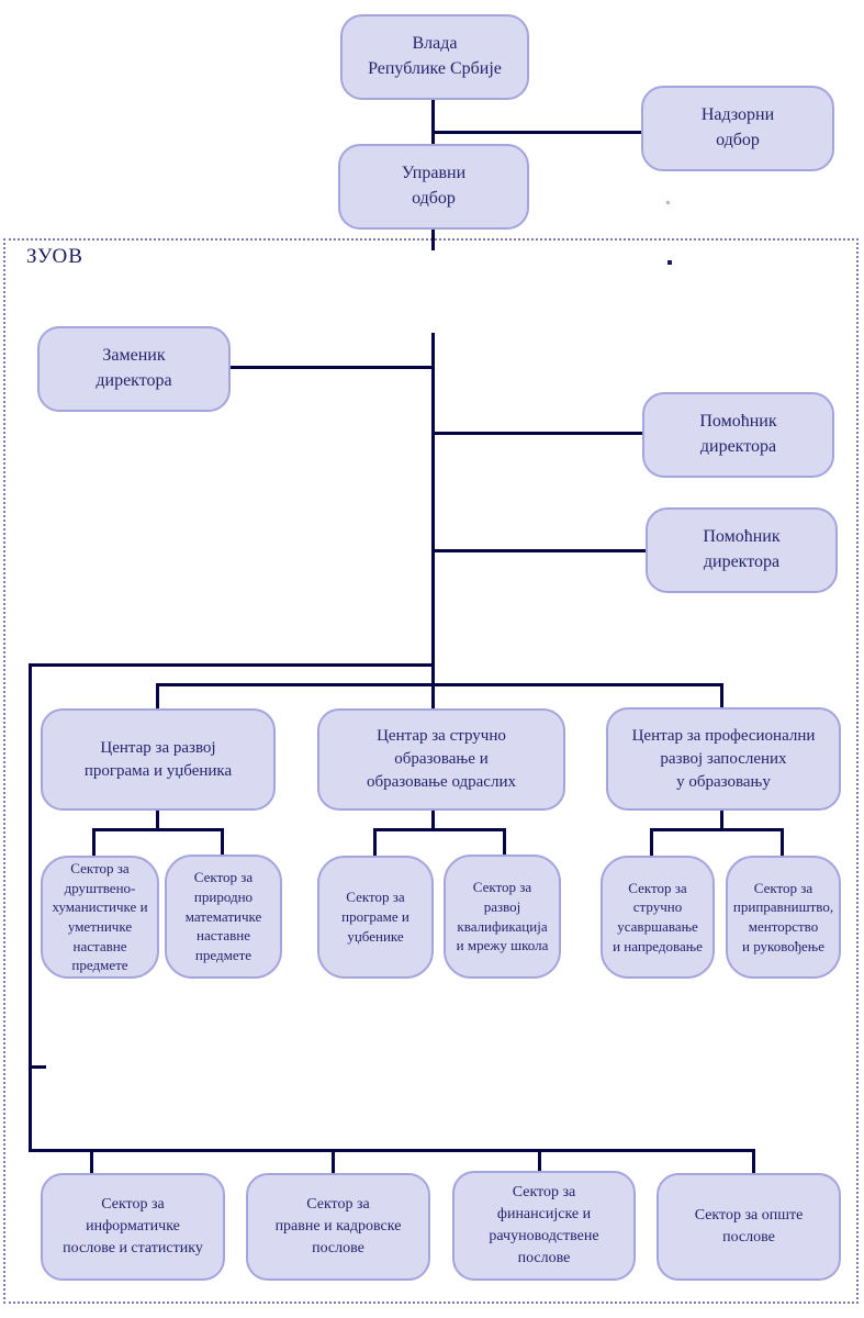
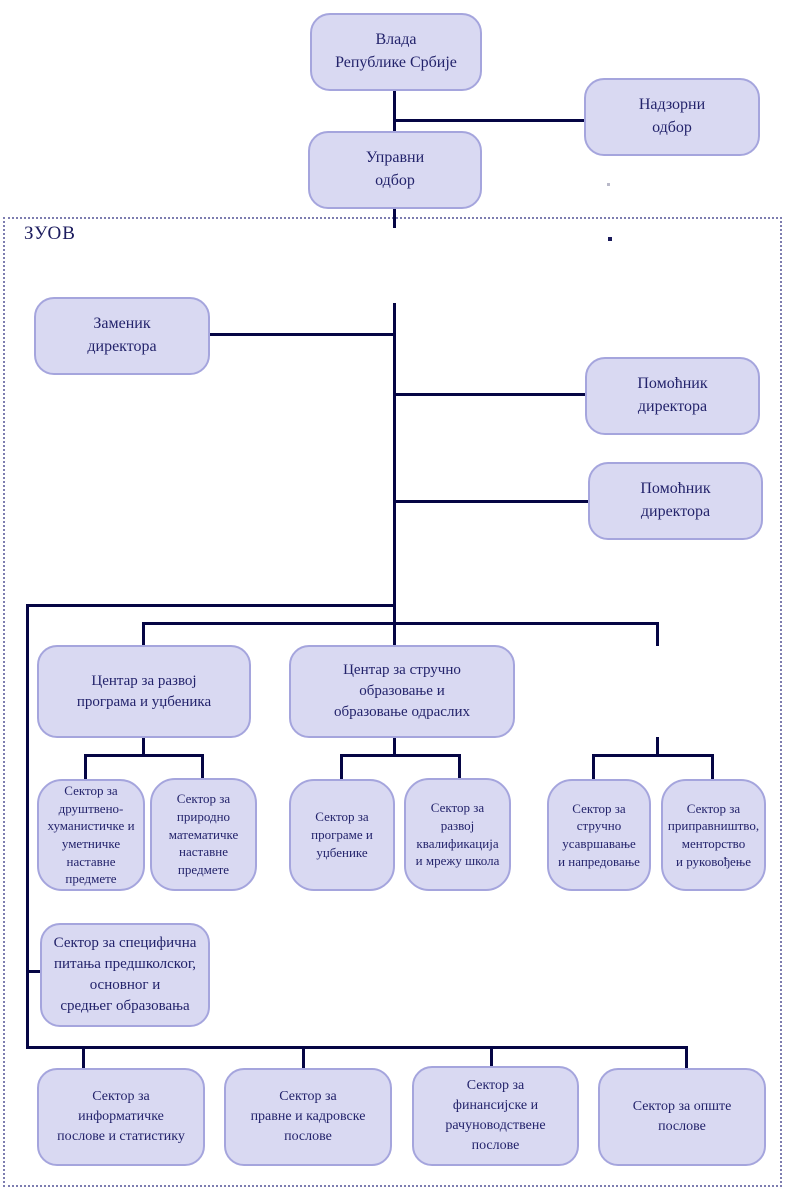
  ЗУОВ
  Влада
  Републике Србије
  Надзорни
  одбор
  Управни
  одбор
  Заменик
  директора
  Помоћник
  директора
  Помоћник
  директора
  Центар за развој
  програма и уџбеника
  Центар за стручно
  образовање и
  образовање одраслих
- Центар за професионални
- развој запослених
- у образовању
  Сектор за
  друштвено-
  хуманистичке и
  уметничке
  наставне
  предмете
  Сектор за
  природно
  математичке
  наставне
  предмете
  Сектор за
  програме и
  уџбенике
  Сектор за
  развој
  квалификација
  и мрежу школа
  Сектор за
  стручно
  усавршавање
  и напредовање
  Сектор за
  приправништво,
  менторство
  и руковођење
+ Сектор за специфична
+ питања предшколског,
+ основног и
+ средњег образовања
  Сектор за
  информатичке
  послове и статистику
  Сектор за
  правне и кадровске
  послове
  Сектор за
  финансијске и
  рачуноводствене
  послове
  Сектор за опште
  послове
